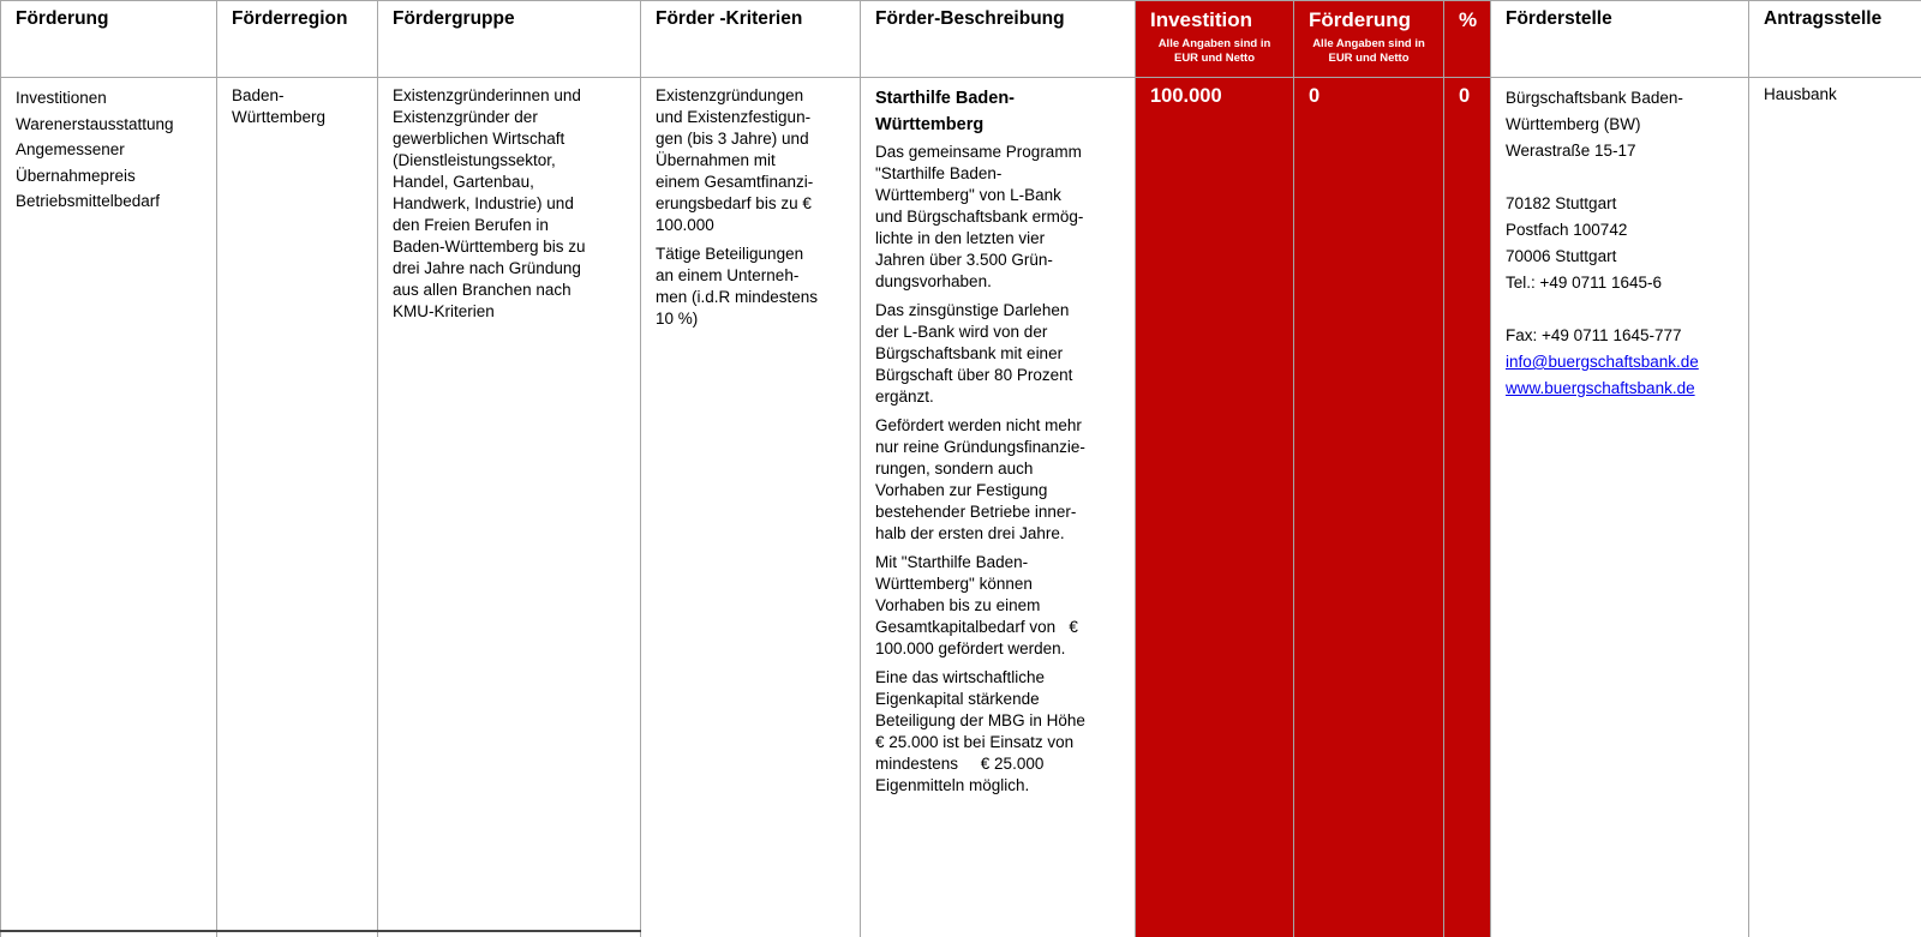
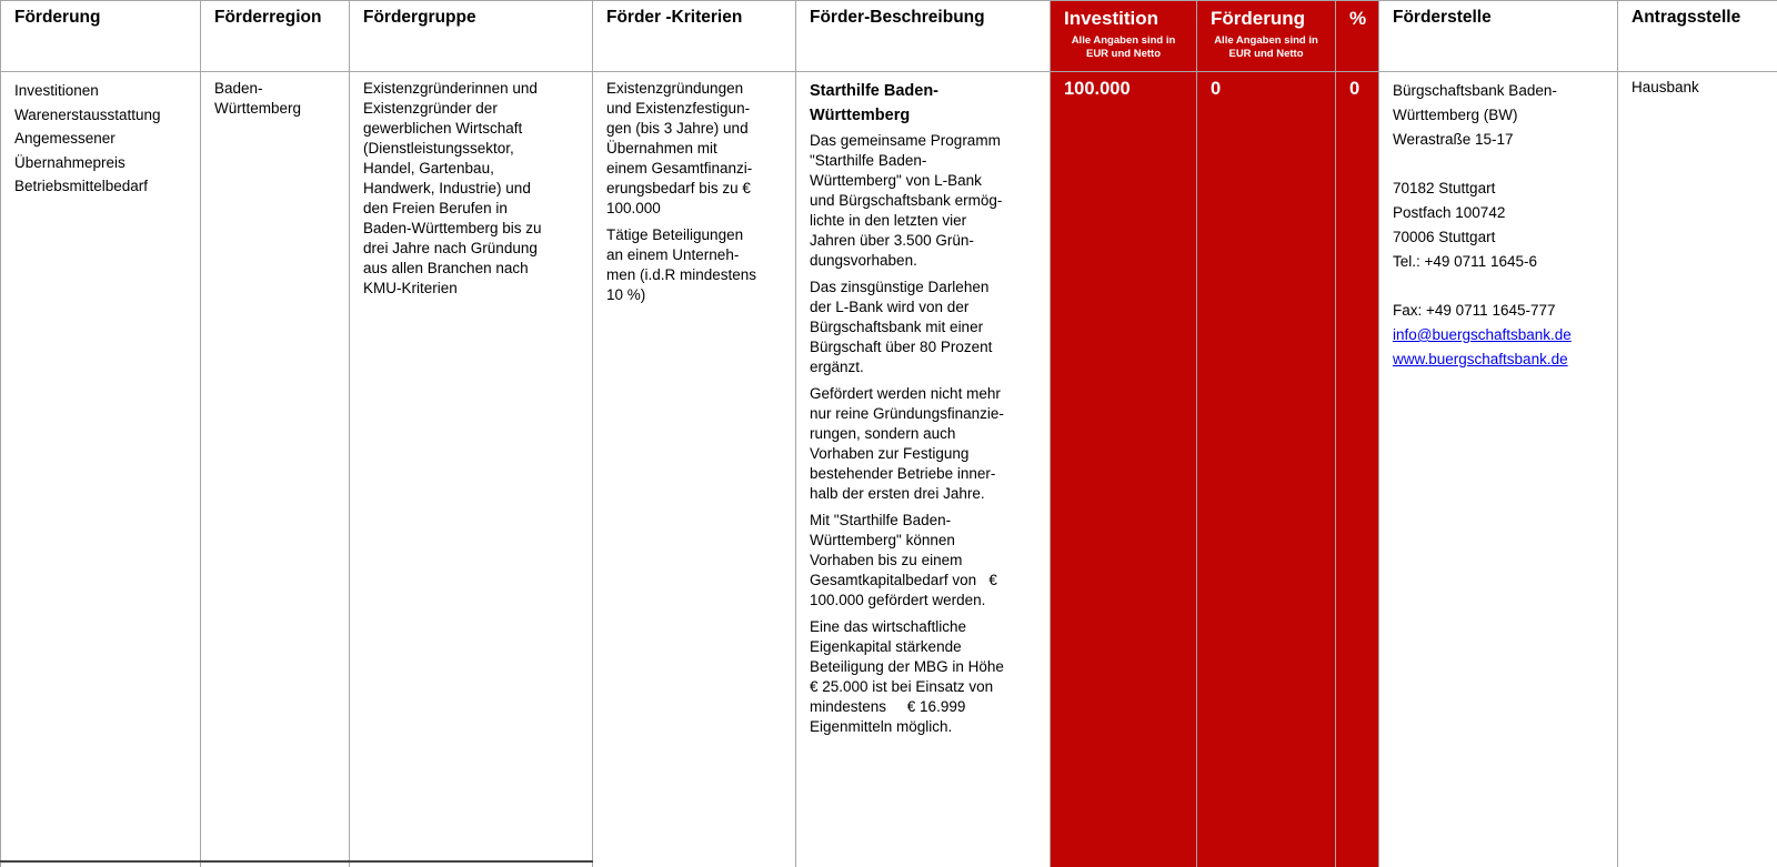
  Förderung	Förderregion	Fördergruppe	Förder -Kriterien	Förder-Beschreibung	Investition Alle Angaben sind inEUR und Netto	Förderung Alle Angaben sind inEUR und Netto	%	Förderstelle	Antragsstelle
- InvestitionenWarenerstausstattungAngemessenerÜbernahmepreisBetriebsmittelbedarf	Baden-Württemberg	Existenzgründerinnen undExistenzgründer dergewerblichen Wirtschaft(Dienstleistungssektor,Handel, Gartenbau,Handwerk, Industrie) undden Freien Berufen inBaden-Württemberg bis zudrei Jahre nach Gründungaus allen Branchen nachKMU-Kriterien	Existenzgründungenund Existenzfestigun-gen (bis 3 Jahre) undÜbernahmen miteinem Gesamtfinanzi-erungsbedarf bis zu €100.000 Tätige Beteiligungenan einem Unterneh-men (i.d.R mindestens10 %)	Starthilfe Baden-Württemberg Das gemeinsame Programm"Starthilfe Baden-Württemberg" von L-Bankund Bürgschaftsbank ermög-lichte in den letzten vierJahren über 3.500 Grün-dungsvorhaben. Das zinsgünstige Darlehender L-Bank wird von derBürgschaftsbank mit einerBürgschaft über 80 Prozentergänzt. Gefördert werden nicht mehrnur reine Gründungsfinanzie-rungen, sondern auchVorhaben zur Festigungbestehender Betriebe inner-halb der ersten drei Jahre. Mit "Starthilfe Baden-Württemberg" könnenVorhaben bis zu einemGesamtkapitalbedarf von €100.000 gefördert werden. Eine das wirtschaftlicheEigenkapital stärkendeBeteiligung der MBG in Höhe€ 25.000 ist bei Einsatz vonmindestens € 25.000Eigenmitteln möglich.	100.000	0	0	Bürgschaftsbank Baden-Württemberg (BW)Werastraße 15-17 70182 StuttgartPostfach 10074270006 StuttgartTel.: +49 0711 1645-6 Fax: +49 0711 1645-777 info@buergschaftsbank.de www.buergschaftsbank.de	Hausbank
+ InvestitionenWarenerstausstattungAngemessenerÜbernahmepreisBetriebsmittelbedarf	Baden-Württemberg	Existenzgründerinnen undExistenzgründer dergewerblichen Wirtschaft(Dienstleistungssektor,Handel, Gartenbau,Handwerk, Industrie) undden Freien Berufen inBaden-Württemberg bis zudrei Jahre nach Gründungaus allen Branchen nachKMU-Kriterien	Existenzgründungenund Existenzfestigun-gen (bis 3 Jahre) undÜbernahmen miteinem Gesamtfinanzi-erungsbedarf bis zu €100.000 Tätige Beteiligungenan einem Unterneh-men (i.d.R mindestens10 %)	Starthilfe Baden-Württemberg Das gemeinsame Programm"Starthilfe Baden-Württemberg" von L-Bankund Bürgschaftsbank ermög-lichte in den letzten vierJahren über 3.500 Grün-dungsvorhaben. Das zinsgünstige Darlehender L-Bank wird von derBürgschaftsbank mit einerBürgschaft über 80 Prozentergänzt. Gefördert werden nicht mehrnur reine Gründungsfinanzie-rungen, sondern auchVorhaben zur Festigungbestehender Betriebe inner-halb der ersten drei Jahre. Mit "Starthilfe Baden-Württemberg" könnenVorhaben bis zu einemGesamtkapitalbedarf von €100.000 gefördert werden. Eine das wirtschaftlicheEigenkapital stärkendeBeteiligung der MBG in Höhe€ 25.000 ist bei Einsatz vonmindestens € 16.999Eigenmitteln möglich.	100.000	0	0	Bürgschaftsbank Baden-Württemberg (BW)Werastraße 15-17 70182 StuttgartPostfach 10074270006 StuttgartTel.: +49 0711 1645-6 Fax: +49 0711 1645-777 info@buergschaftsbank.de www.buergschaftsbank.de	Hausbank
